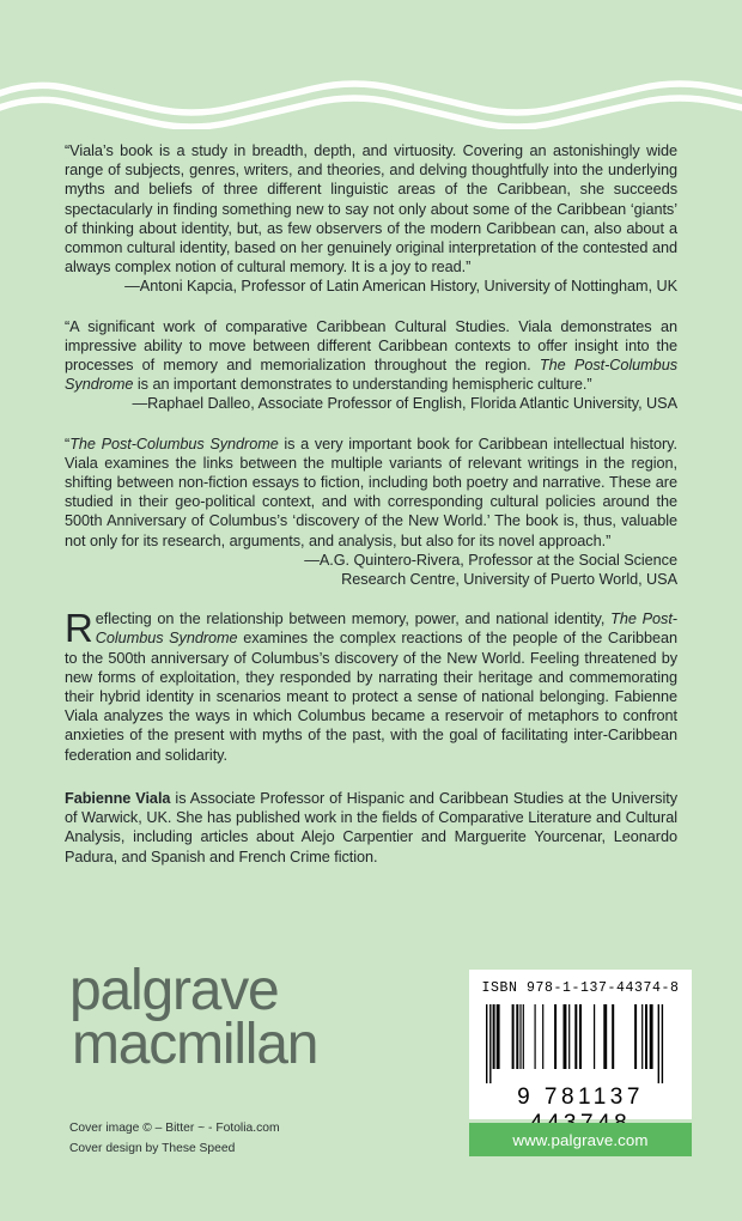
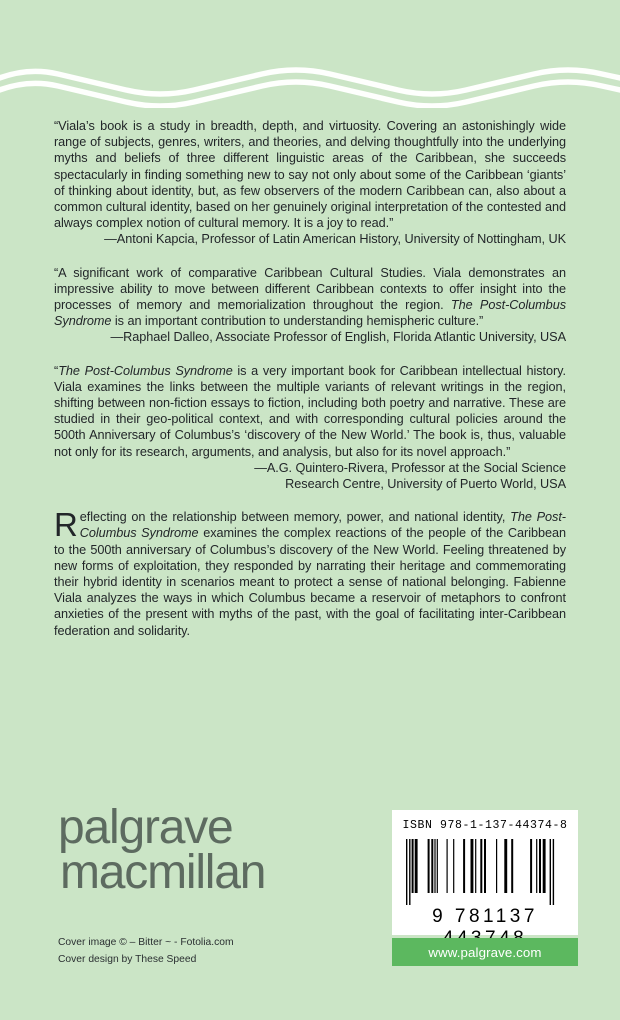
  “Viala’s book is a study in breadth, depth, and virtuosity. Covering an astonishingly wide range of subjects, genres, writers, and theories, and delving thoughtfully into the underlying myths and beliefs of three different linguistic areas of the Caribbean, she succeeds spectacularly in finding something new to say not only about some of the Caribbean ‘giants’ of thinking about identity, but, as few observers of the modern Caribbean can, also about a common cultural identity, based on her genuinely original interpretation of the contested and always complex notion of cultural memory. It is a joy to read.”
  —Antoni Kapcia, Professor of Latin American History, University of Nottingham, UK
- “A significant work of comparative Caribbean Cultural Studies. Viala demonstrates an impressive ability to move between different Caribbean contexts to offer insight into the processes of memory and memorialization throughout the region. The Post-Columbus Syndrome is an important demonstrates to understanding hemispheric culture.”
+ “A significant work of comparative Caribbean Cultural Studies. Viala demonstrates an impressive ability to move between different Caribbean contexts to offer insight into the processes of memory and memorialization throughout the region. The Post-Columbus Syndrome is an important contribution to understanding hemispheric culture.”
  —Raphael Dalleo, Associate Professor of English, Florida Atlantic University, USA
  “The Post-Columbus Syndrome is a very important book for Caribbean intellectual history. Viala examines the links between the multiple variants of relevant writings in the region, shifting between non-fiction essays to fiction, including both poetry and narrative. These are studied in their geo-political context, and with corresponding cultural policies around the 500th Anniversary of Columbus’s ‘discovery of the New World.’ The book is, thus, valuable not only for its research, arguments, and analysis, but also for its novel approach.”
  —A.G. Quintero-Rivera, Professor at the Social Science
  Research Centre, University of Puerto World, USA
  R
  eflecting on the relationship between memory, power, and national identity, The Post-Columbus Syndrome examines the complex reactions of the people of the Caribbean to the 500th anniversary of Columbus’s discovery of the New World. Feeling threatened by new forms of exploitation, they responded by narrating their heritage and commemorating their hybrid identity in scenarios meant to protect a sense of national belonging. Fabienne Viala analyzes the ways in which Columbus became a reservoir of metaphors to confront anxieties of the present with myths of the past, with the goal of facilitating inter-Caribbean federation and solidarity.
- Fabienne Viala is Associate Professor of Hispanic and Caribbean Studies at the University of Warwick, UK. She has published work in the fields of Comparative Literature and Cultural Analysis, including articles about Alejo Carpentier and Marguerite Yourcenar, Leonardo Padura, and Spanish and French Crime fiction.
  palgrave
  macmillan
  Cover image © – Bitter ~ - Fotolia.com
  Cover design by These Speed
  ISBN 978-1-137-44374-8
  www.palgrave.com
